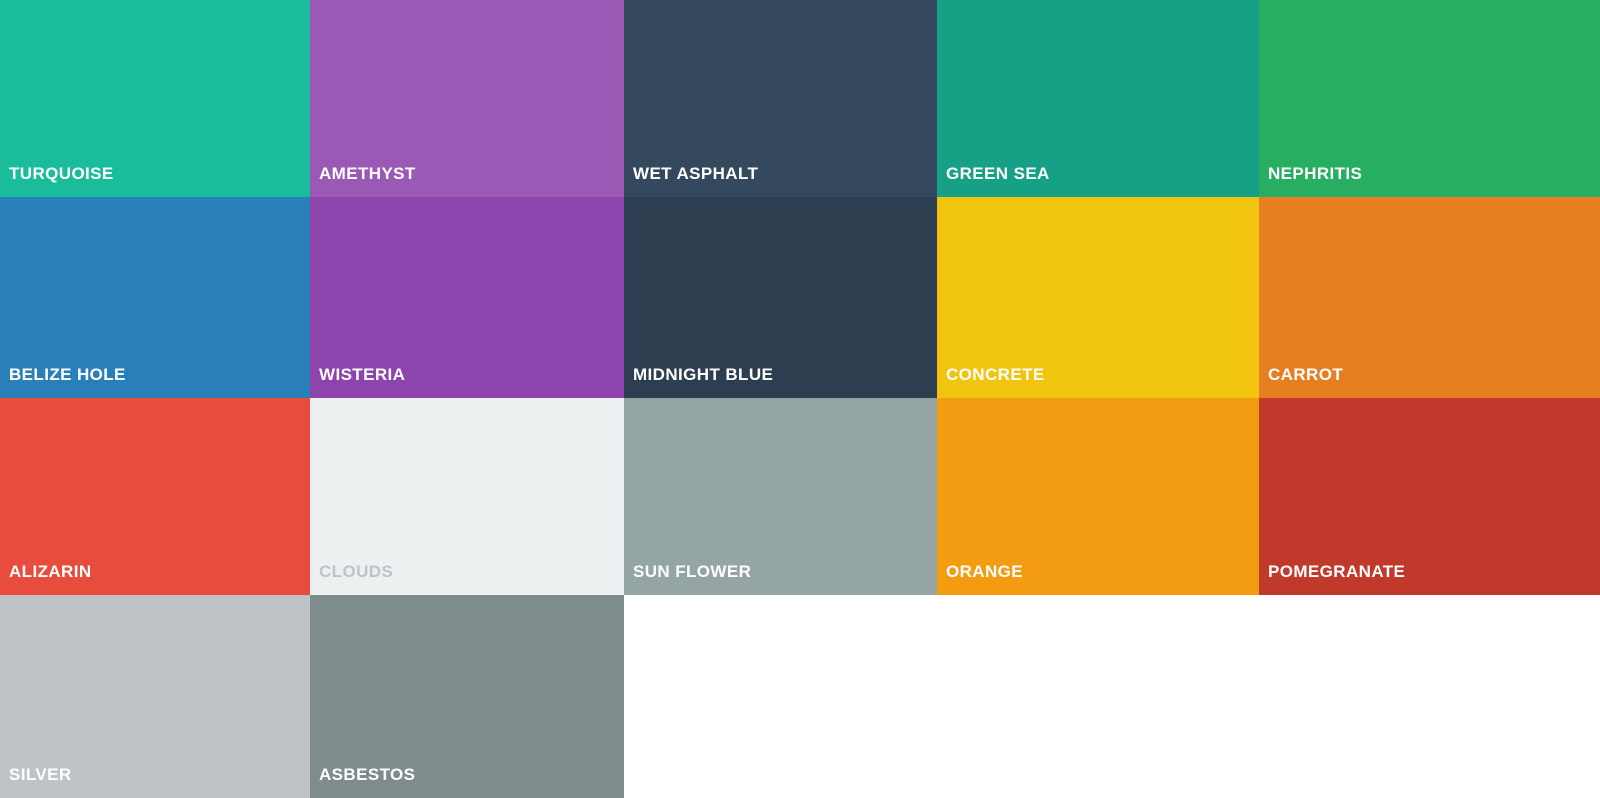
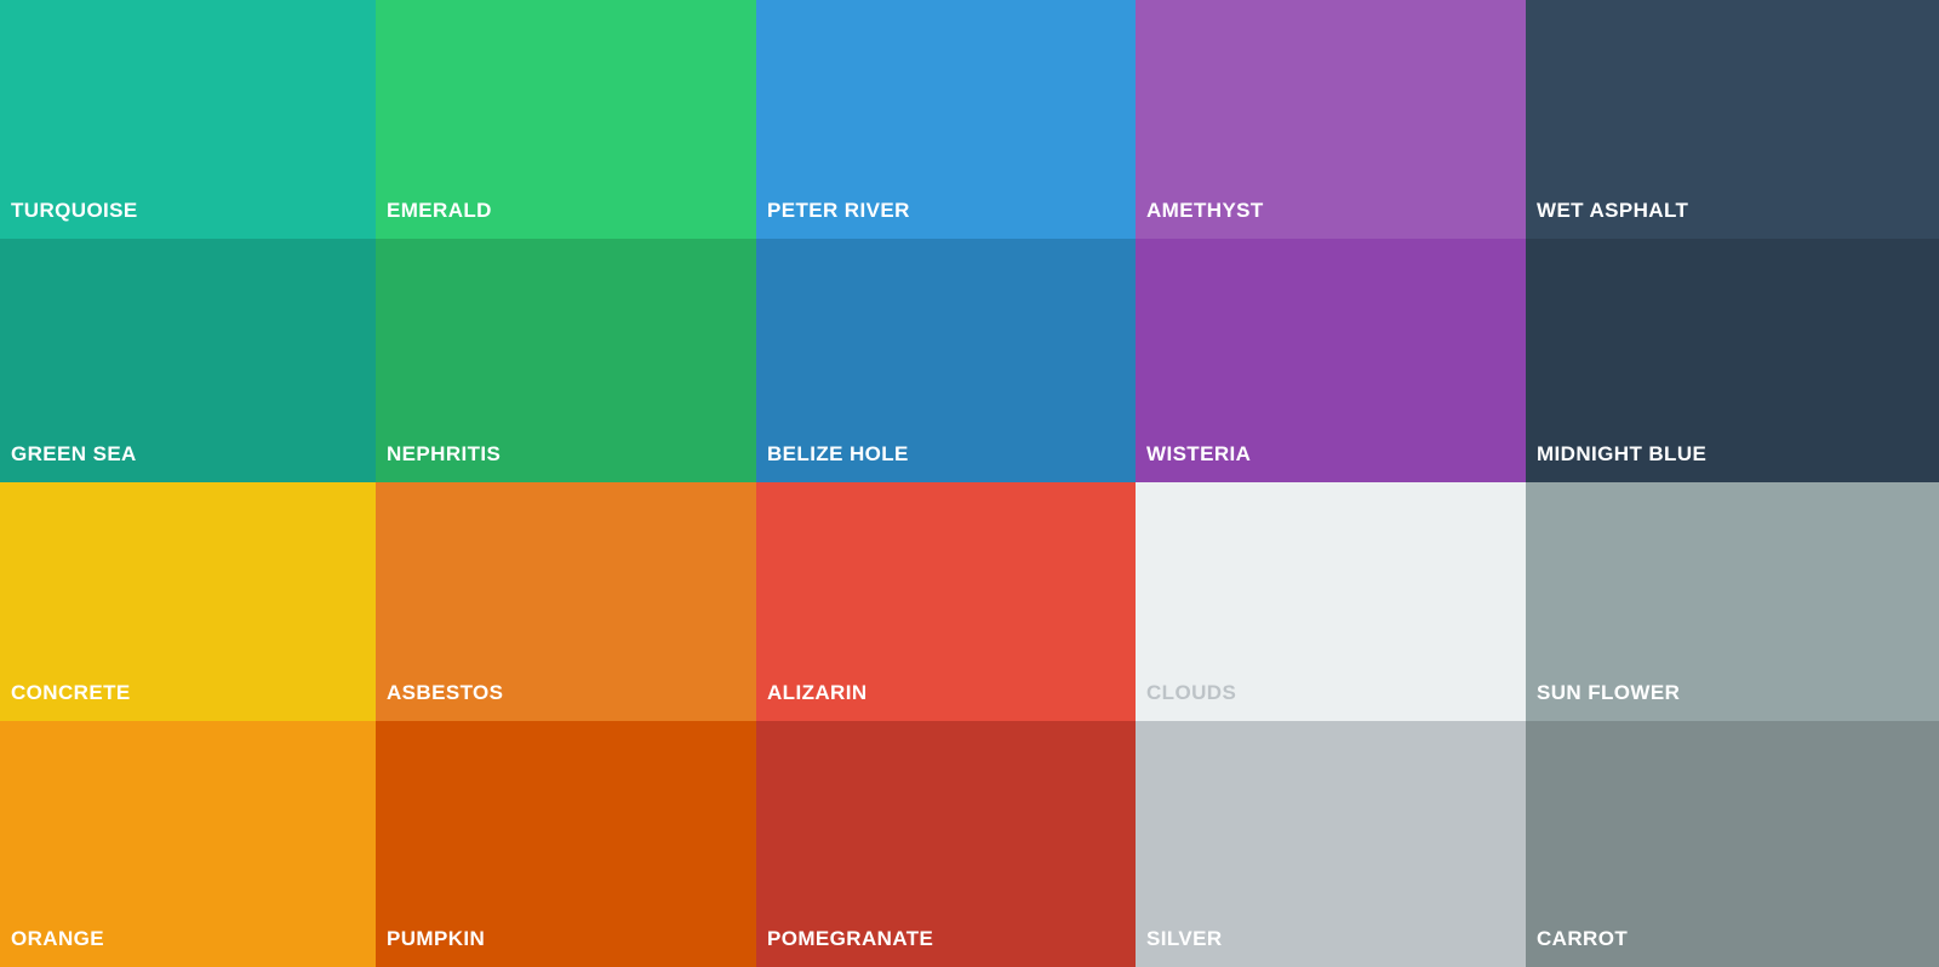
  TURQUOISE
+ EMERALD
+ PETER RIVER
  AMETHYST
  WET ASPHALT
  GREEN SEA
  NEPHRITIS
  BELIZE HOLE
  WISTERIA
  MIDNIGHT BLUE
  CONCRETE
- CARROT
+ ASBESTOS
  ALIZARIN
  CLOUDS
  SUN FLOWER
  ORANGE
+ PUMPKIN
  POMEGRANATE
  SILVER
- ASBESTOS
+ CARROT
